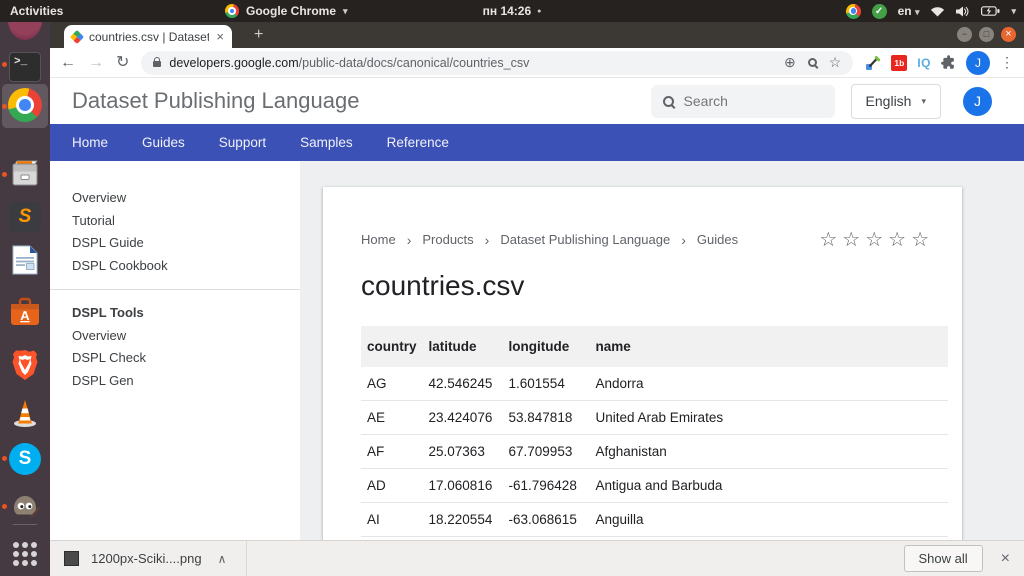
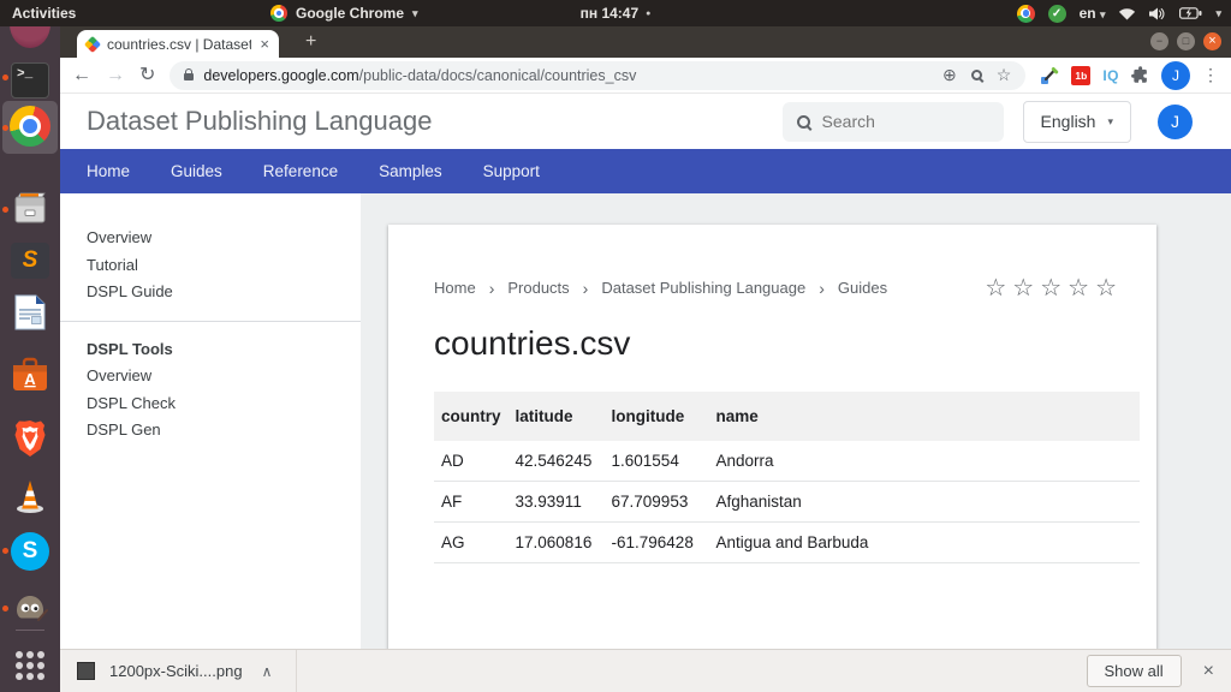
  Activities
  Google Chrome
  ▾
- пн 14:26
+ пн 14:47
  ✓
  en ▾
  ▾
  >_
  S
  A
  S
  countries.csv | Dataset
  ×
  +
  −
  □
  ×
  ←
  →
  ↻
  developers.google.com/public-data/docs/canonical/countries_csv
  ⊕
  ☆
  1b
  IQ
  J
  ⋮
  Dataset Publishing Language
  Search
  English
  ▾
  J
  Home
  Guides
- Support
+ Reference
  Samples
- Reference
+ Support
  Overview
  Tutorial
  DSPL Guide
- DSPL Cookbook
  DSPL Tools
  Overview
  DSPL Check
  DSPL Gen
  Home
  ›
  Products
  ›
  Dataset Publishing Language
  ›
  Guides
  ☆☆☆☆☆
  countries.csv
  country	latitude	longitude	name
- AG	42.546245	1.601554	Andorra
+ AD	42.546245	1.601554	Andorra
- AE	23.424076	53.847818	United Arab Emirates
- AF	25.07363	67.709953	Afghanistan
+ AF	33.93911	67.709953	Afghanistan
- AD	17.060816	-61.796428	Antigua and Barbuda
+ AG	17.060816	-61.796428	Antigua and Barbuda
- AI	18.220554	-63.068615	Anguilla
  1200px-Sciki....png
  ∧
  Show all
  ×
